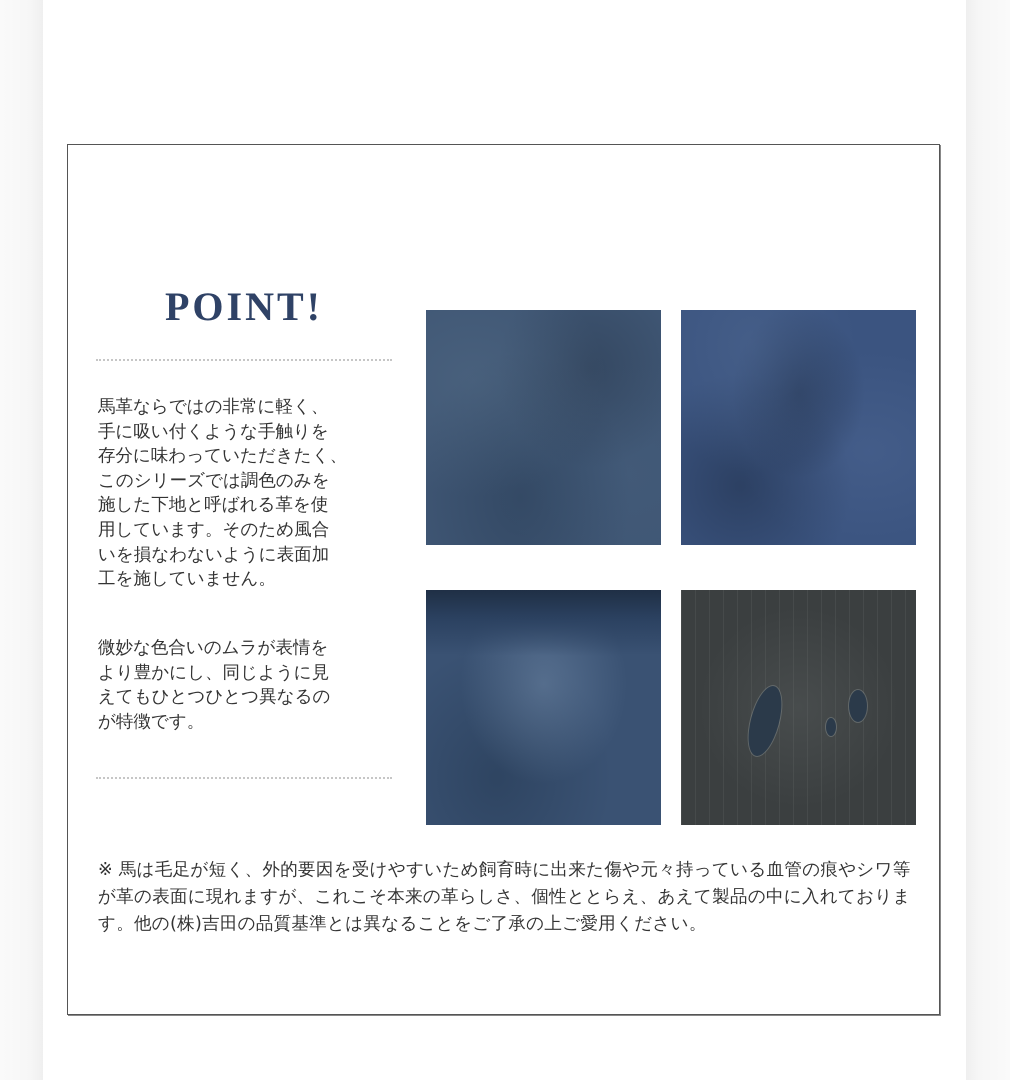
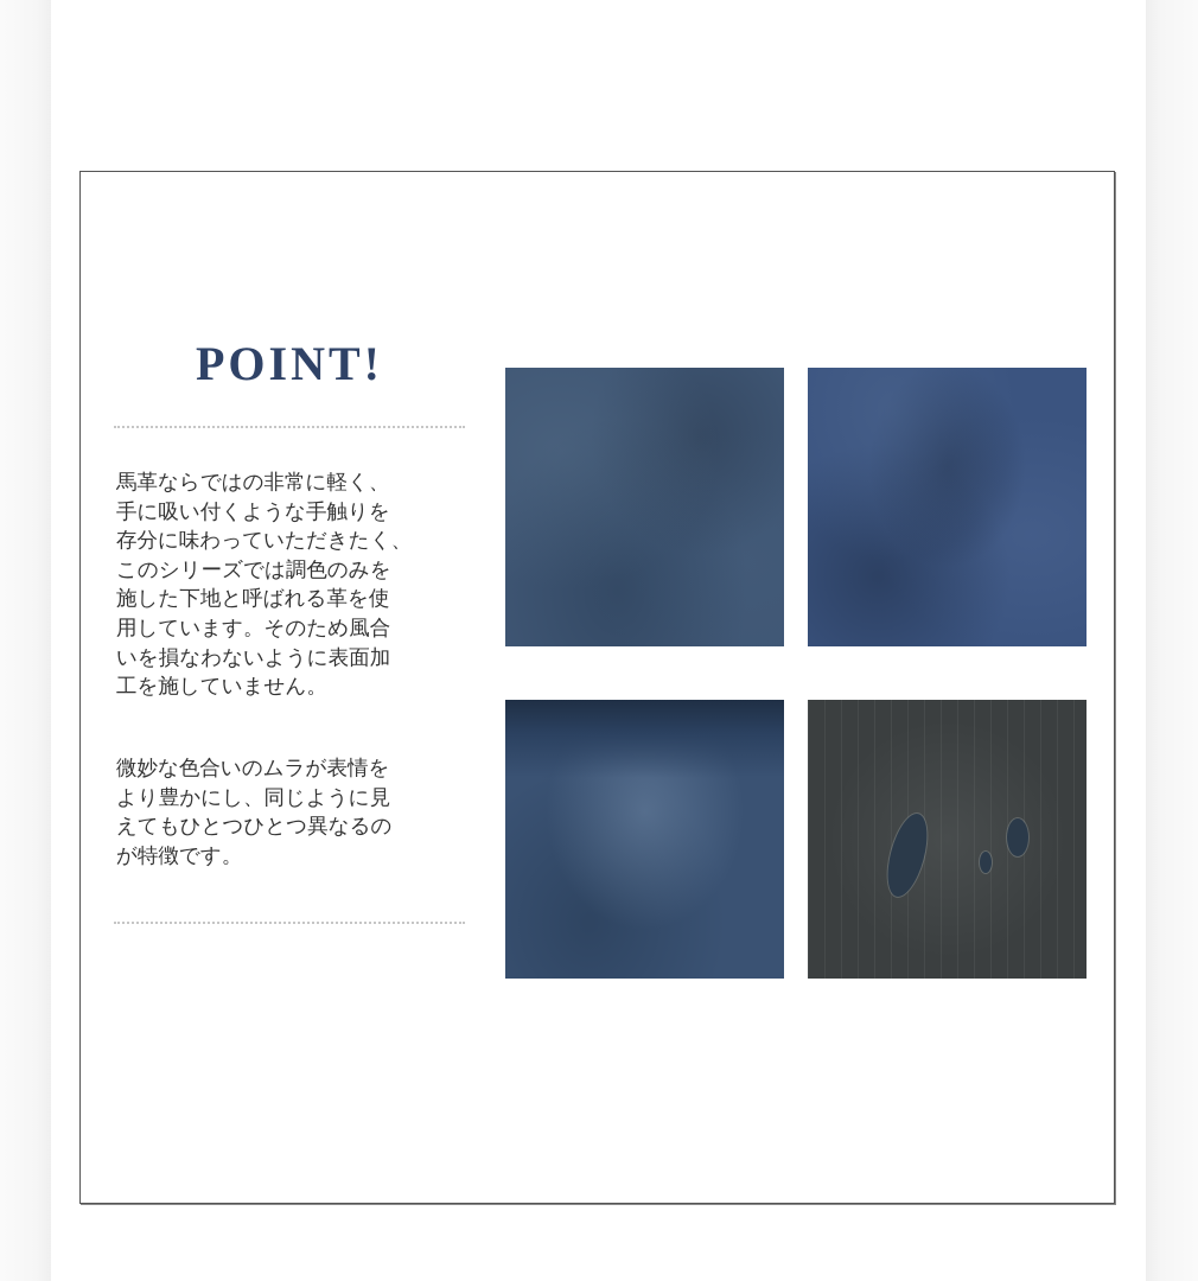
  POINT!
  馬革ならではの非常に軽く、
  手に吸い付くような手触りを
  存分に味わっていただきたく、
  このシリーズでは調色のみを
  施した下地と呼ばれる革を使
  用しています。そのため風合
  いを損なわないように表面加
  工を施していません。
  微妙な色合いのムラが表情を
  より豊かにし、同じように見
  えてもひとつひとつ異なるの
  が特徴です。
- ※ 馬は毛足が短く、外的要因を受けやすいため飼育時に出来た傷や元々持っている血管の痕やシワ等が革の表面に現れますが、これこそ本来の革らしさ、個性ととらえ、あえて製品の中に入れております。他の(株)吉田の品質基準とは異なることをご了承の上ご愛用ください。
